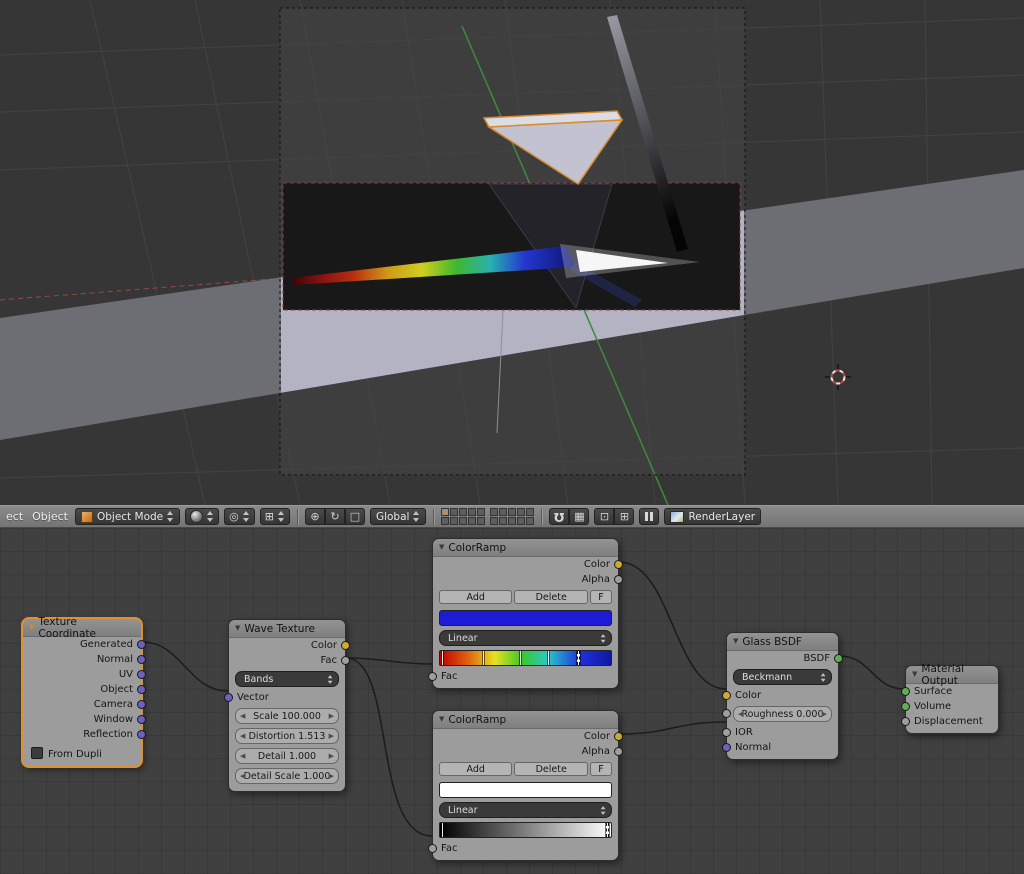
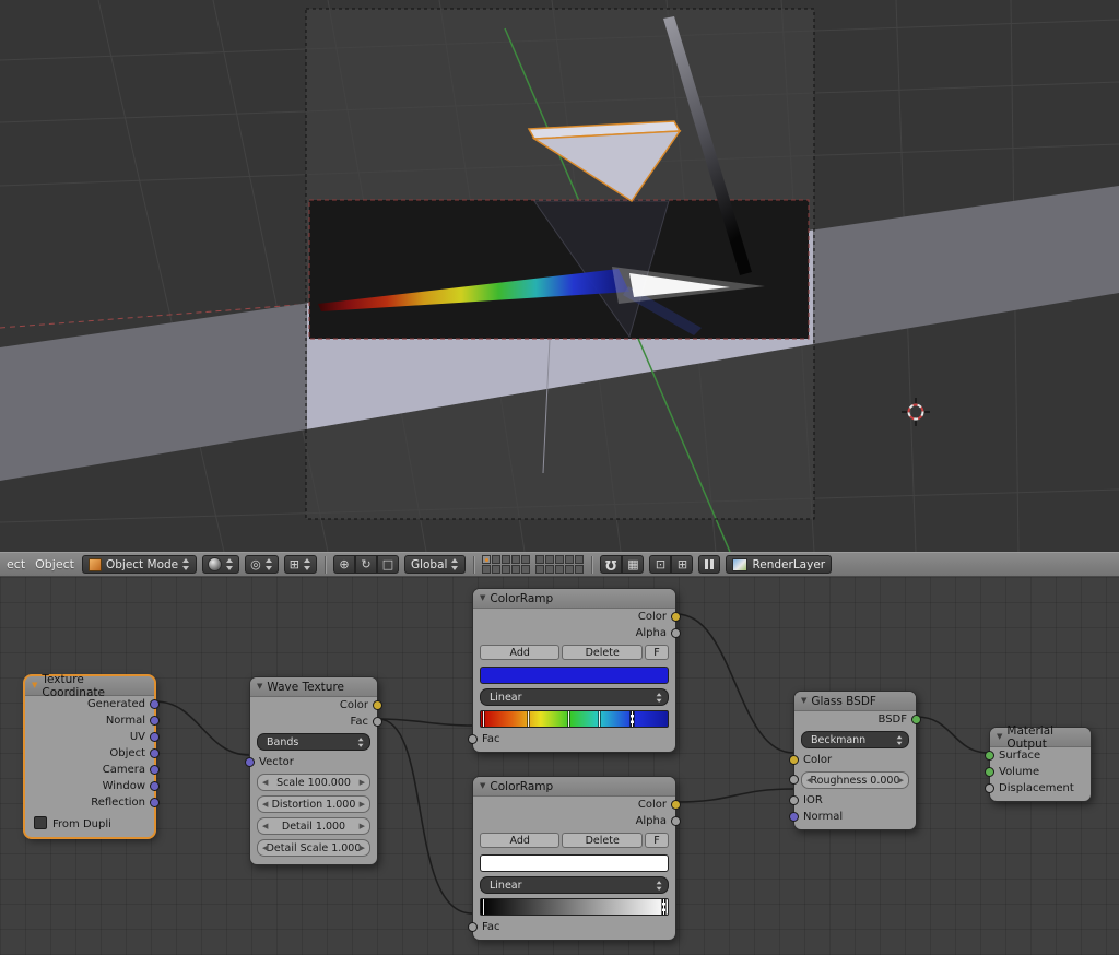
  ect
  Object
  Object Mode
  ◎
  ⊞
  ⊕
  ↻
  □
  Global
  ▦
  ⊡
  ⊞
  RenderLayer
  ▼
  Texture Coordinate
  Generated
  Normal
  UV
  Object
  Camera
  Window
  Reflection
  From Dupli
  ▼
  Wave Texture
  Color
  Fac
  Bands
  Vector
  ◀
  Scale 100.000
  ▶
  ◀
- Distortion 1.513
+ Distortion 1.000
  ▶
  ◀
  Detail 1.000
  ▶
  ◀
  Detail Scale 1.000
  ▶
  ▼
  ColorRamp
  Color
  Alpha
  Add
  Delete
  F
  Linear
  Fac
  ▼
  ColorRamp
  Color
  Alpha
  Add
  Delete
  F
  Linear
  Fac
  ▼
  Glass BSDF
  BSDF
  Beckmann
  Color
  ◀
  Roughness 0.000
  ▶
  IOR
  Normal
  ▼
  Material Output
  Surface
  Volume
  Displacement
